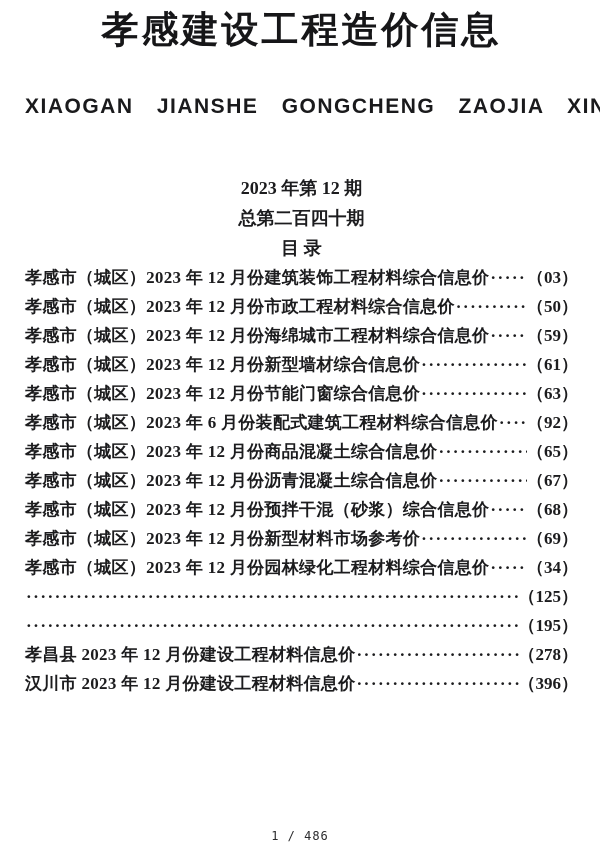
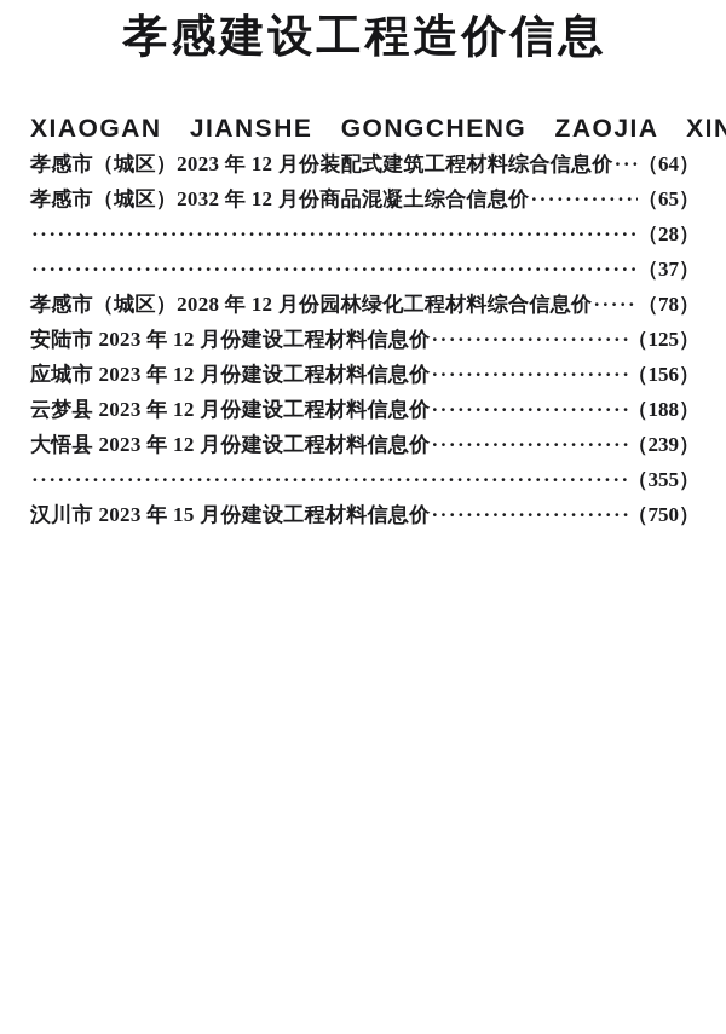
  孝感建设工程造价信息
  XIAOGAN JIANSHE GONGCHENG ZAOJIA XIN
- 2023 年第 12 期
- 总第二百四十期
- 目 录
- 孝感市（城区）2023 年 12 月份建筑装饰工程材料综合信息价
- （03）
- 孝感市（城区）2023 年 12 月份市政工程材料综合信息价
- （50）
- 孝感市（城区）2023 年 12 月份海绵城市工程材料综合信息价
- （59）
- 孝感市（城区）2023 年 12 月份新型墙材综合信息价
- （61）
- 孝感市（城区）2023 年 12 月份节能门窗综合信息价
- （63）
- 孝感市（城区）2023 年 6 月份装配式建筑工程材料综合信息价
+ 孝感市（城区）2023 年 12 月份装配式建筑工程材料综合信息价
- （92）
+ （64）
- 孝感市（城区）2023 年 12 月份商品混凝土综合信息价
+ 孝感市（城区）2032 年 12 月份商品混凝土综合信息价
  （65）
- 孝感市（城区）2023 年 12 月份沥青混凝土综合信息价
- （67）
+ （28）
- 孝感市（城区）2023 年 12 月份预拌干混（砂浆）综合信息价
- （68）
- 孝感市（城区）2023 年 12 月份新型材料市场参考价
- （69）
+ （37）
- 孝感市（城区）2023 年 12 月份园林绿化工程材料综合信息价
+ 孝感市（城区）2028 年 12 月份园林绿化工程材料综合信息价
- （34）
+ （78）
+ 安陆市 2023 年 12 月份建设工程材料信息价
  （125）
+ 应城市 2023 年 12 月份建设工程材料信息价
+ （156）
+ 云梦县 2023 年 12 月份建设工程材料信息价
+ （188）
+ 大悟县 2023 年 12 月份建设工程材料信息价
- （195）
+ （239）
- 孝昌县 2023 年 12 月份建设工程材料信息价
- （278）
+ （355）
- 汉川市 2023 年 12 月份建设工程材料信息价
+ 汉川市 2023 年 15 月份建设工程材料信息价
- （396）
+ （750）
- 1 / 486
